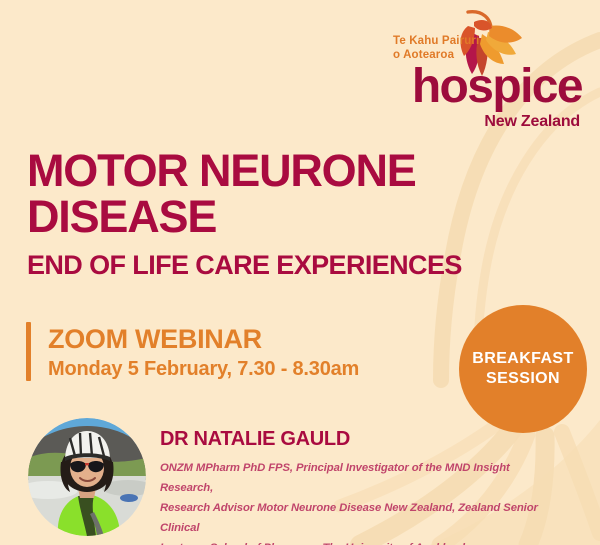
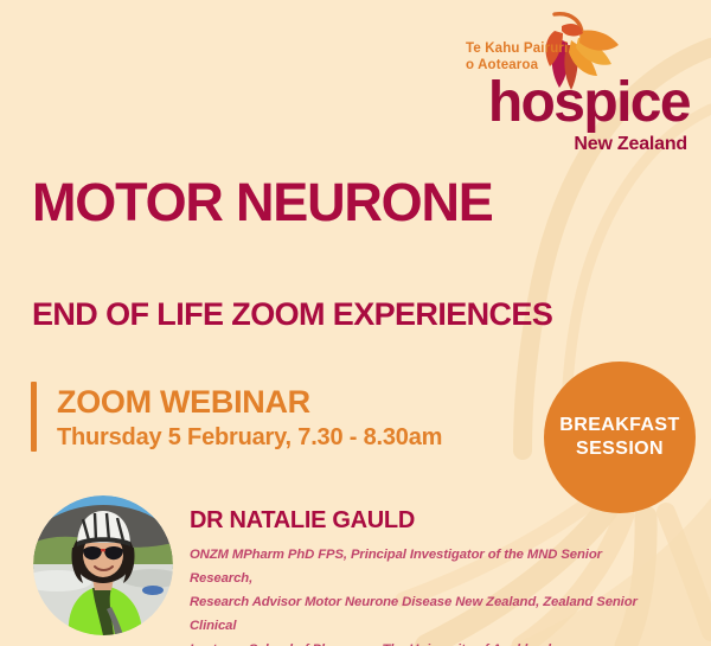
  Te Kahu Pairuri
  o Aotearoa
  hospice
  New Zealand
  MOTOR NEURONE
- DISEASE
- END OF LIFE CARE EXPERIENCES
+ END OF LIFE ZOOM EXPERIENCES
  ZOOM WEBINAR
- Monday 5 February, 7.30 - 8.30am
+ Thursday 5 February, 7.30 - 8.30am
  BREAKFAST
  SESSION
  DR NATALIE GAULD
- ONZM MPharm PhD FPS, Principal Investigator of the MND Insight Research,
+ ONZM MPharm PhD FPS, Principal Investigator of the MND Senior Research,
  Research Advisor Motor Neurone Disease New Zealand, Zealand Senior Clinical
